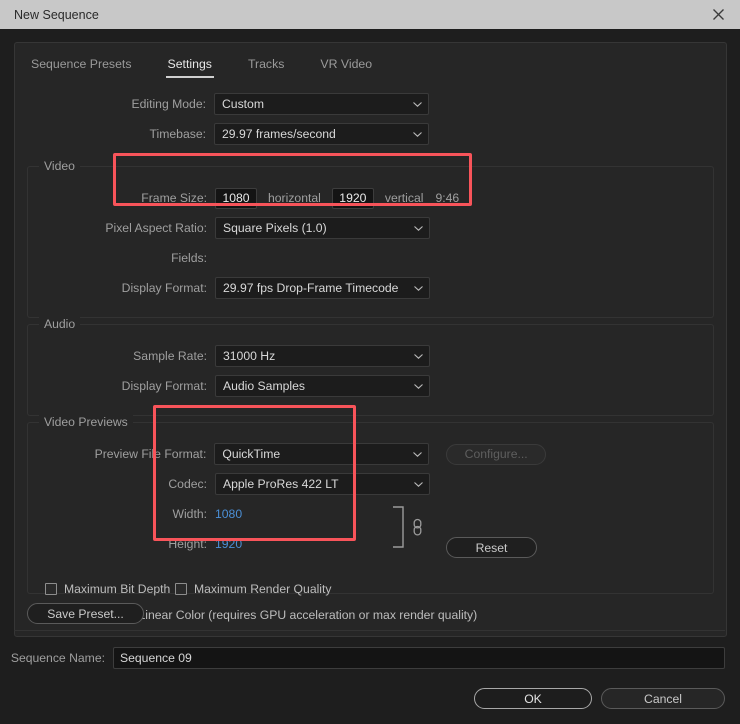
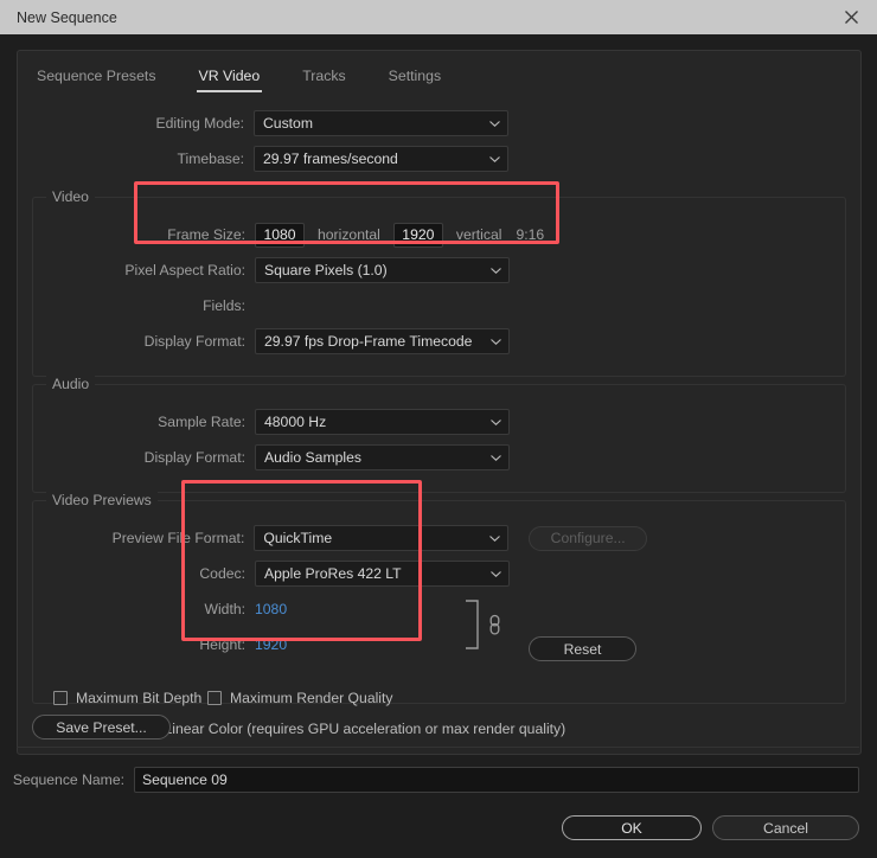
  New Sequence
  Sequence Presets
- Settings
+ VR Video
  Tracks
- VR Video
+ Settings
  Editing Mode:
  Custom
  Timebase:
  29.97 frames/second
  Video
  Frame Size:
  1080
  horizontal
  1920
  vertical
- 9:46
+ 9:16
  Pixel Aspect Ratio:
  Square Pixels (1.0)
  Fields:
  Display Format:
  29.97 fps Drop-Frame Timecode
  Audio
  Sample Rate:
- 31000 Hz
+ 48000 Hz
  Display Format:
  Audio Samples
  Video Previews
  Preview File Format:
  QuickTime
  Configure...
  Codec:
  Apple ProRes 422 LT
  Width:
  1080
  Height:
  1920
  Reset
  Maximum Bit Depth
  Maximum Render Quality
  inear Color (requires GPU acceleration or max render quality)
  Save Preset...
  Sequence Name:
  Sequence 09
  OK
  Cancel
